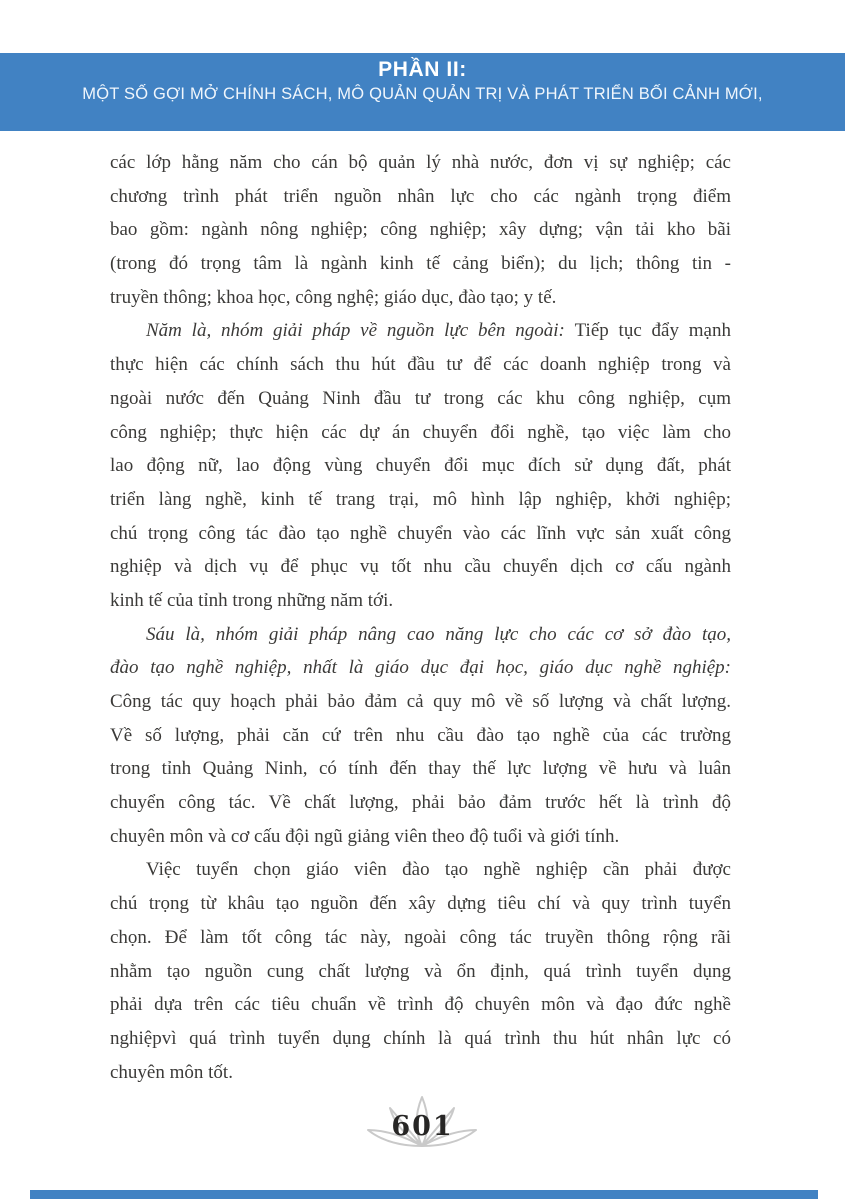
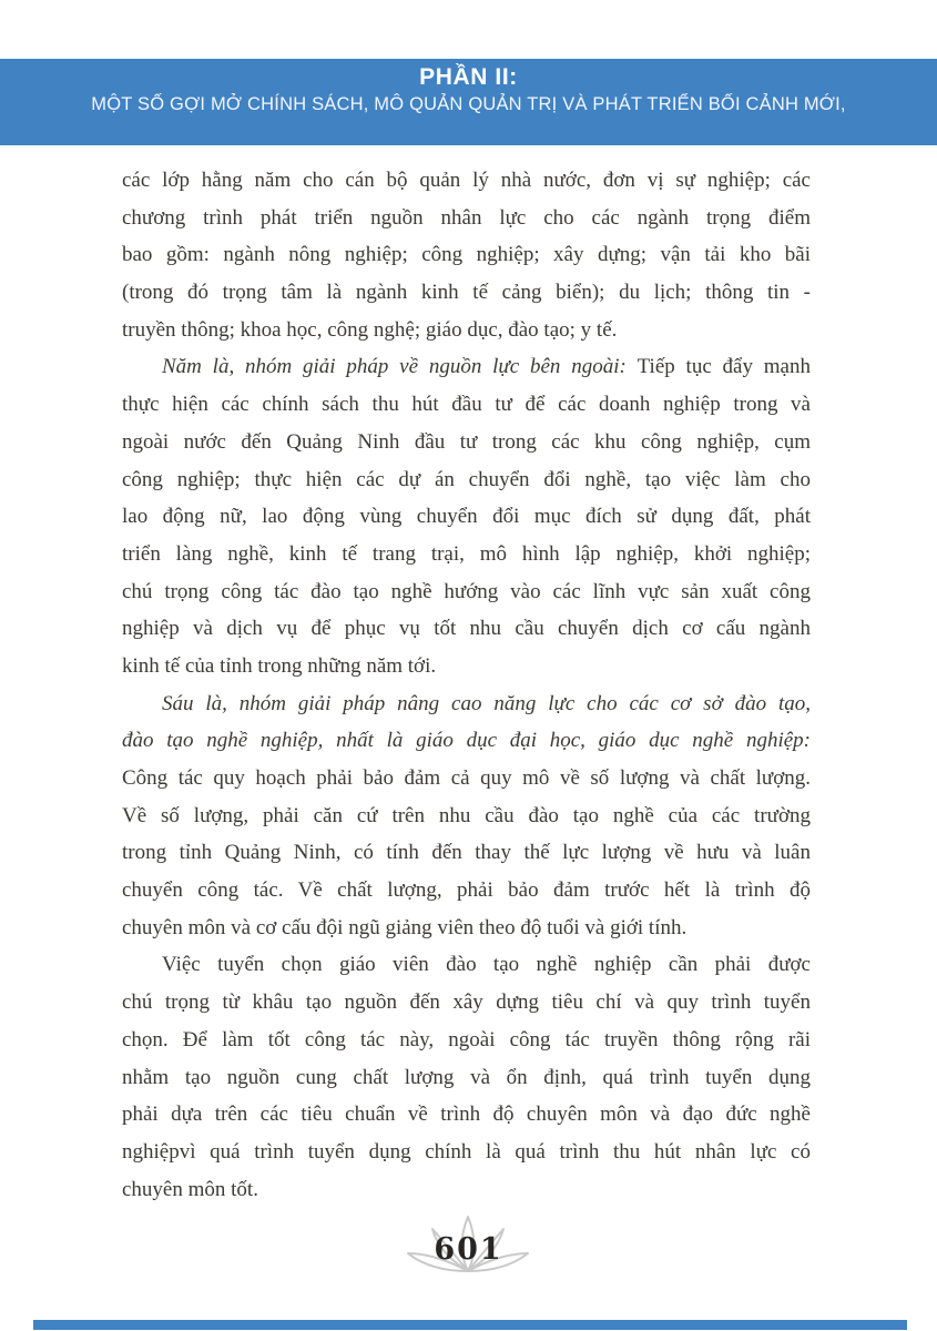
  PHẦN II:
  MỘT SỐ GỢI MỞ CHÍNH SÁCH, MÔ QUẢN QUẢN TRỊ VÀ PHÁT TRIỂN BỐI CẢNH MỚI,
  các lớp hằng năm cho cán bộ quản lý nhà nước, đơn vị sự nghiệp; các
  chương trình phát triển nguồn nhân lực cho các ngành trọng điểm
  bao gồm: ngành nông nghiệp; công nghiệp; xây dựng; vận tải kho bãi
  (trong đó trọng tâm là ngành kinh tế cảng biển); du lịch; thông tin -
  truyền thông; khoa học, công nghệ; giáo dục, đào tạo; y tế.
  Năm là, nhóm giải pháp về nguồn lực bên ngoài: Tiếp tục đẩy mạnh
  thực hiện các chính sách thu hút đầu tư để các doanh nghiệp trong và
  ngoài nước đến Quảng Ninh đầu tư trong các khu công nghiệp, cụm
  công nghiệp; thực hiện các dự án chuyển đổi nghề, tạo việc làm cho
  lao động nữ, lao động vùng chuyển đổi mục đích sử dụng đất, phát
  triển làng nghề, kinh tế trang trại, mô hình lập nghiệp, khởi nghiệp;
- chú trọng công tác đào tạo nghề chuyển vào các lĩnh vực sản xuất công
+ chú trọng công tác đào tạo nghề hướng vào các lĩnh vực sản xuất công
  nghiệp và dịch vụ để phục vụ tốt nhu cầu chuyển dịch cơ cấu ngành
  kinh tế của tỉnh trong những năm tới.
  Sáu là, nhóm giải pháp nâng cao năng lực cho các cơ sở đào tạo,
  đào tạo nghề nghiệp, nhất là giáo dục đại học, giáo dục nghề nghiệp:
  Công tác quy hoạch phải bảo đảm cả quy mô về số lượng và chất lượng.
  Về số lượng, phải căn cứ trên nhu cầu đào tạo nghề của các trường
  trong tỉnh Quảng Ninh, có tính đến thay thế lực lượng về hưu và luân
  chuyển công tác. Về chất lượng, phải bảo đảm trước hết là trình độ
  chuyên môn và cơ cấu đội ngũ giảng viên theo độ tuổi và giới tính.
  Việc tuyển chọn giáo viên đào tạo nghề nghiệp cần phải được
  chú trọng từ khâu tạo nguồn đến xây dựng tiêu chí và quy trình tuyển
  chọn. Để làm tốt công tác này, ngoài công tác truyền thông rộng rãi
  nhằm tạo nguồn cung chất lượng và ổn định, quá trình tuyển dụng
  phải dựa trên các tiêu chuẩn về trình độ chuyên môn và đạo đức nghề
  nghiệpvì quá trình tuyển dụng chính là quá trình thu hút nhân lực có
  chuyên môn tốt.
  601
